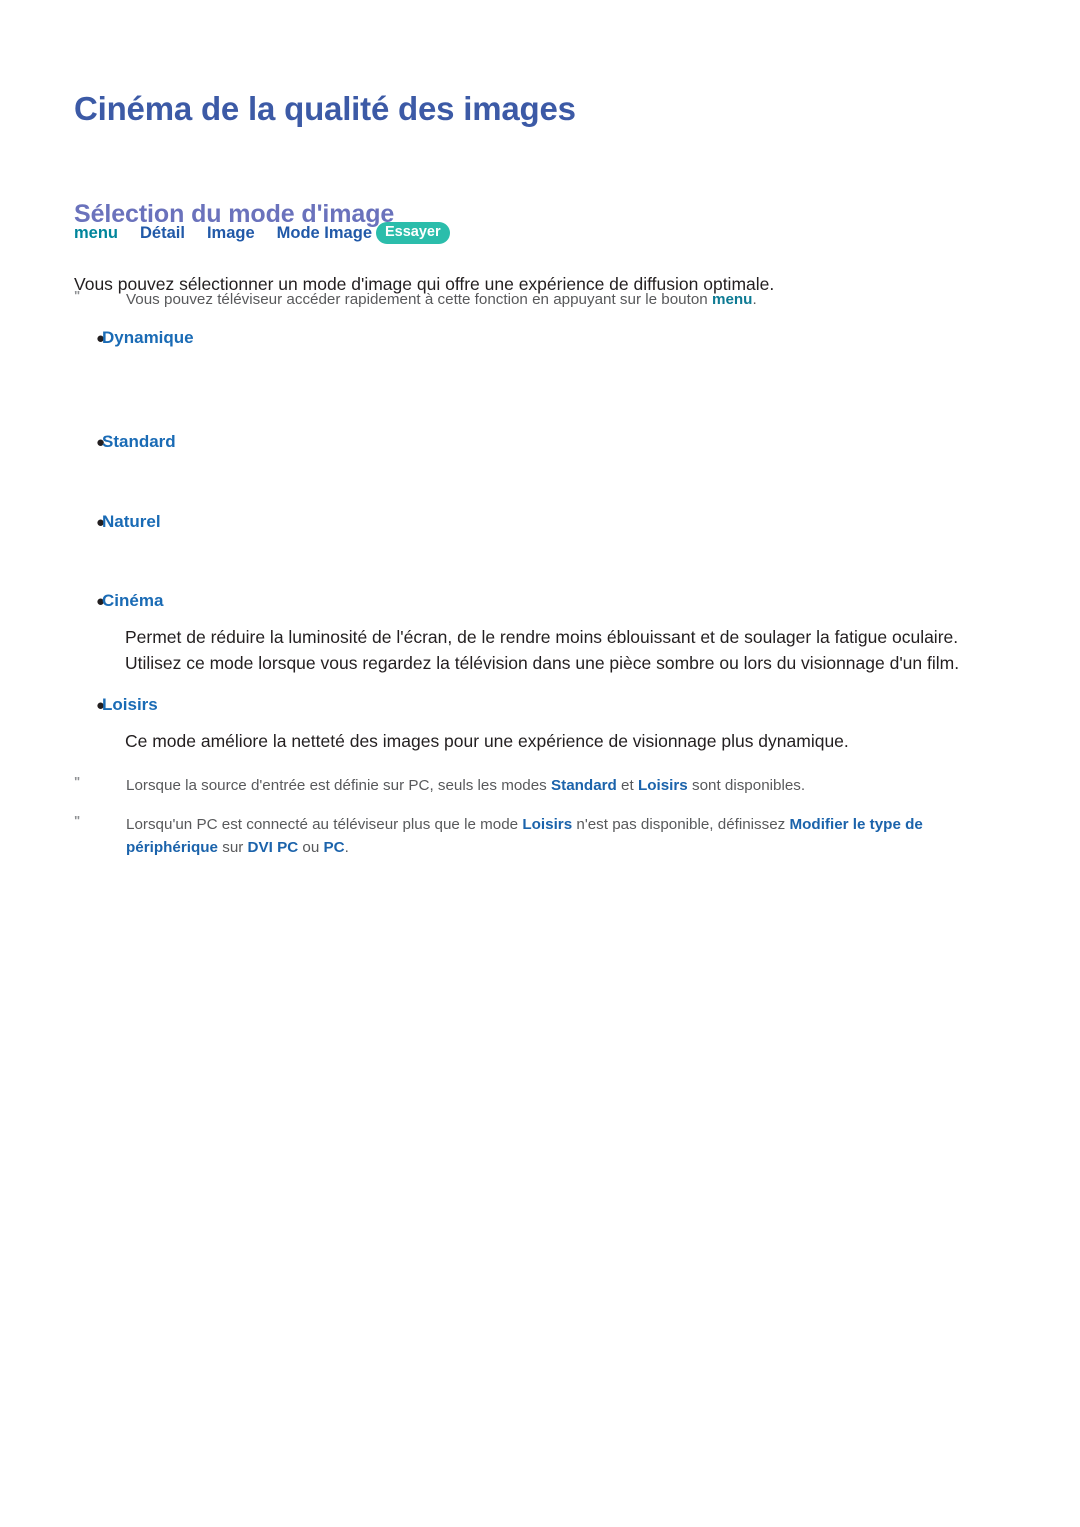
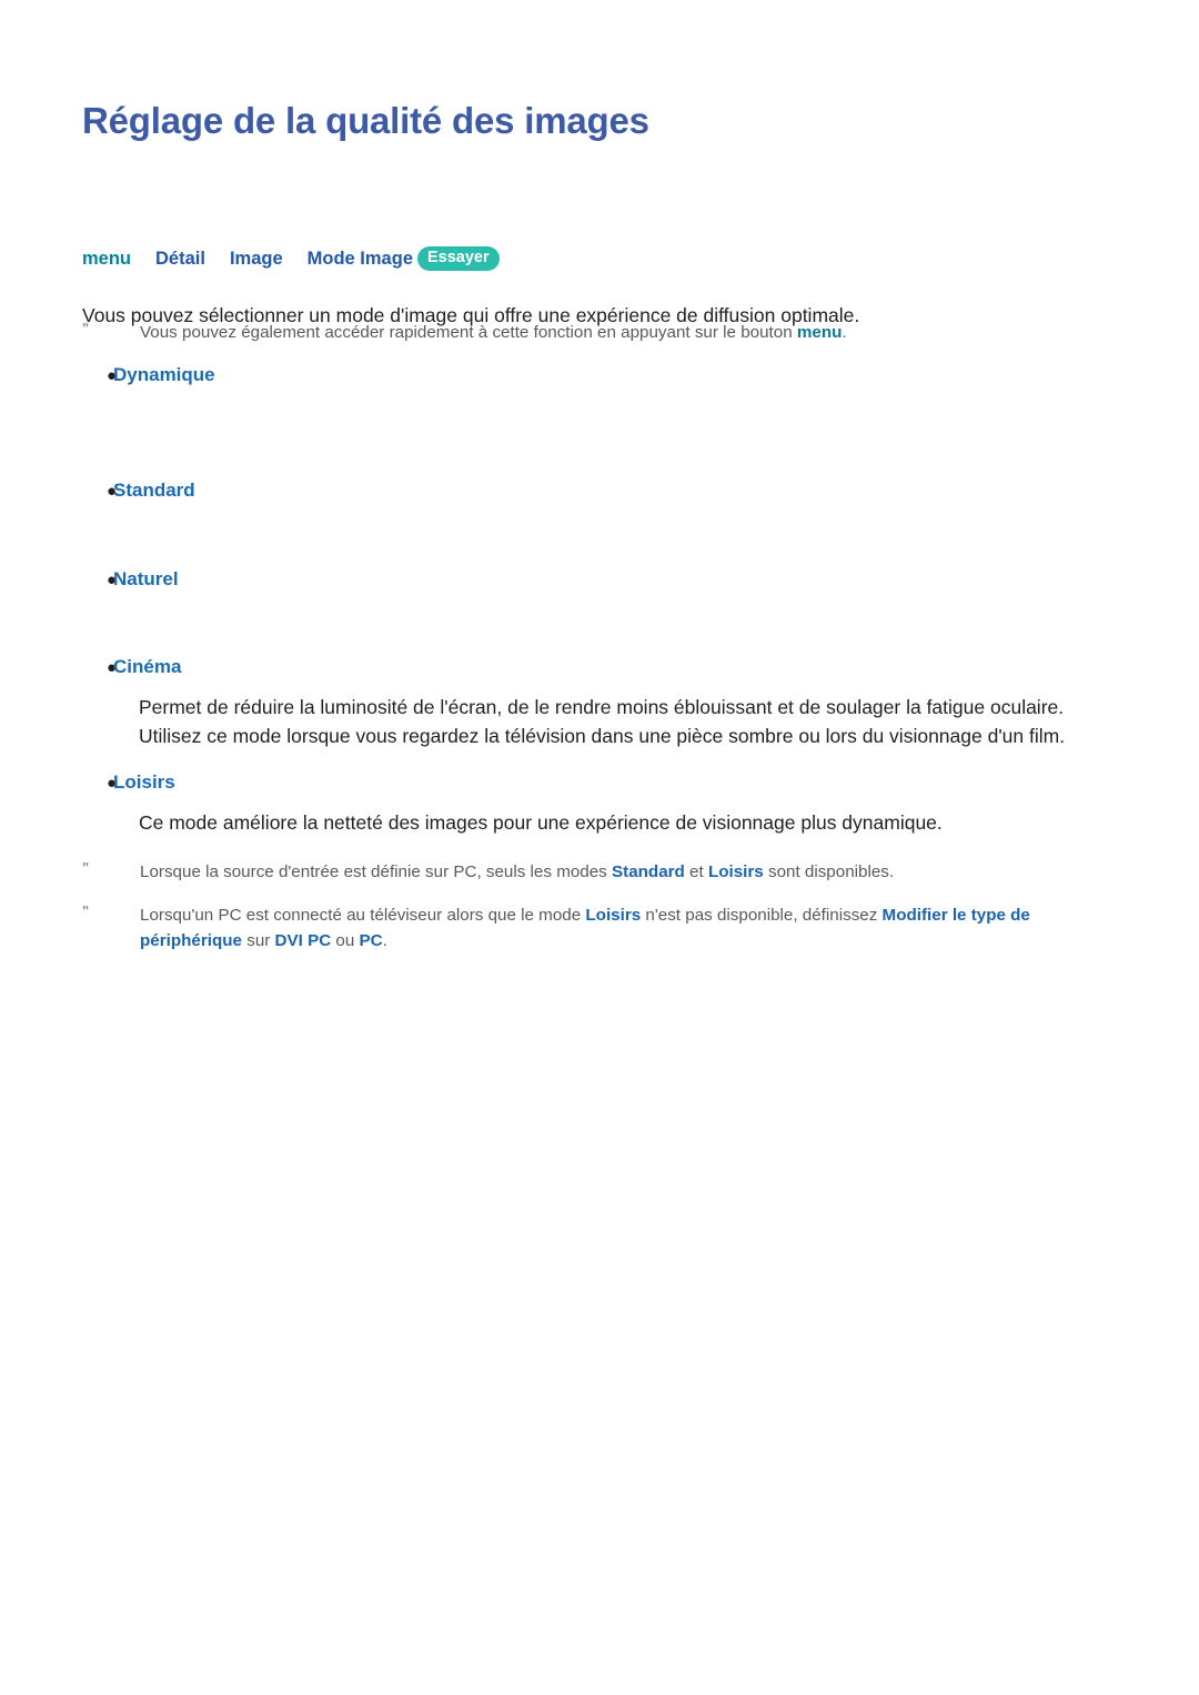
- Cinéma de la qualité des images
+ Réglage de la qualité des images
- Sélection du mode d'image
  menu
  Détail
  Image
  Mode Image
  Essayer
  Vous pouvez sélectionner un mode d'image qui offre une expérience de diffusion optimale.
  "
- Vous pouvez téléviseur accéder rapidement à cette fonction en appuyant sur le bouton menu.
+ Vous pouvez également accéder rapidement à cette fonction en appuyant sur le bouton menu.
  ●
  Dynamique
  ●
  Standard
  ●
  Naturel
  ●
  Cinéma
  Permet de réduire la luminosité de l'écran, de le rendre moins éblouissant et de soulager la fatigue oculaire. Utilisez ce mode lorsque vous regardez la télévision dans une pièce sombre ou lors du visionnage d'un film.
  ●
  Loisirs
  Ce mode améliore la netteté des images pour une expérience de visionnage plus dynamique.
  "
  Lorsque la source d'entrée est définie sur PC, seuls les modes Standard et Loisirs sont disponibles.
  "
- Lorsqu'un PC est connecté au téléviseur plus que le mode Loisirs n'est pas disponible, définissez Modifier le type de périphérique sur DVI PC ou PC.
+ Lorsqu'un PC est connecté au téléviseur alors que le mode Loisirs n'est pas disponible, définissez Modifier le type de périphérique sur DVI PC ou PC.
